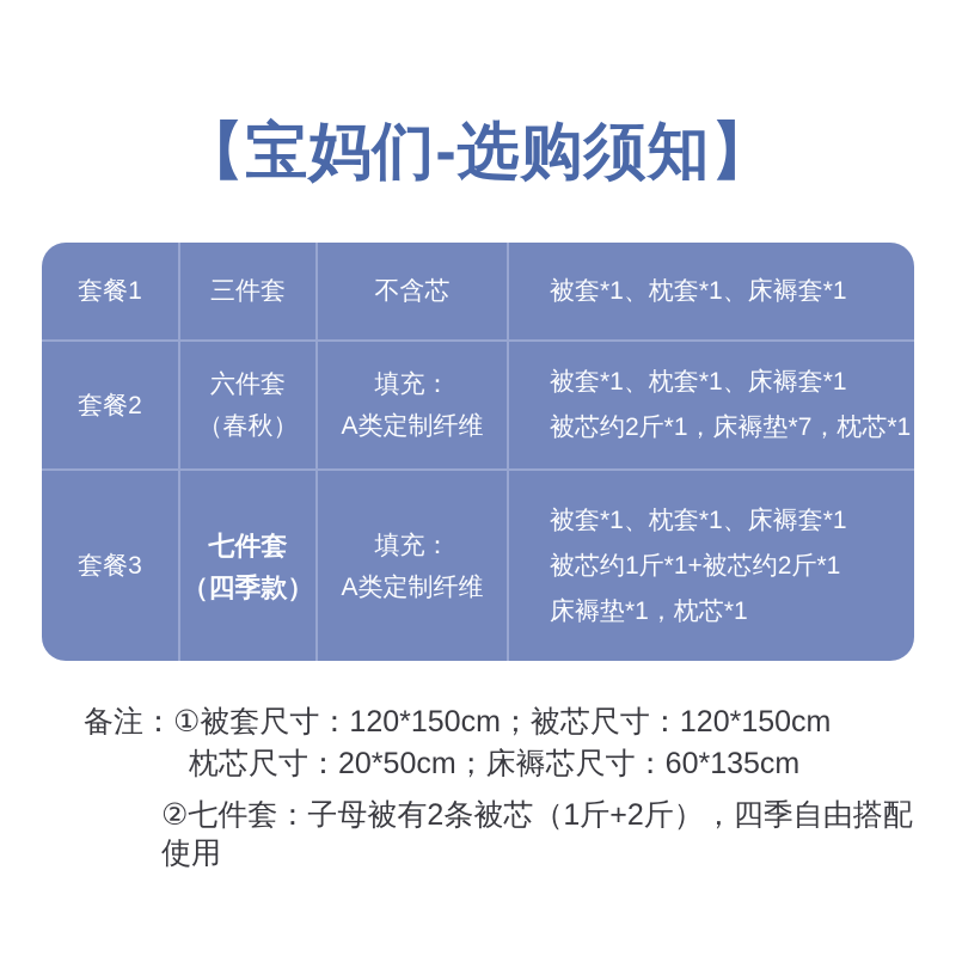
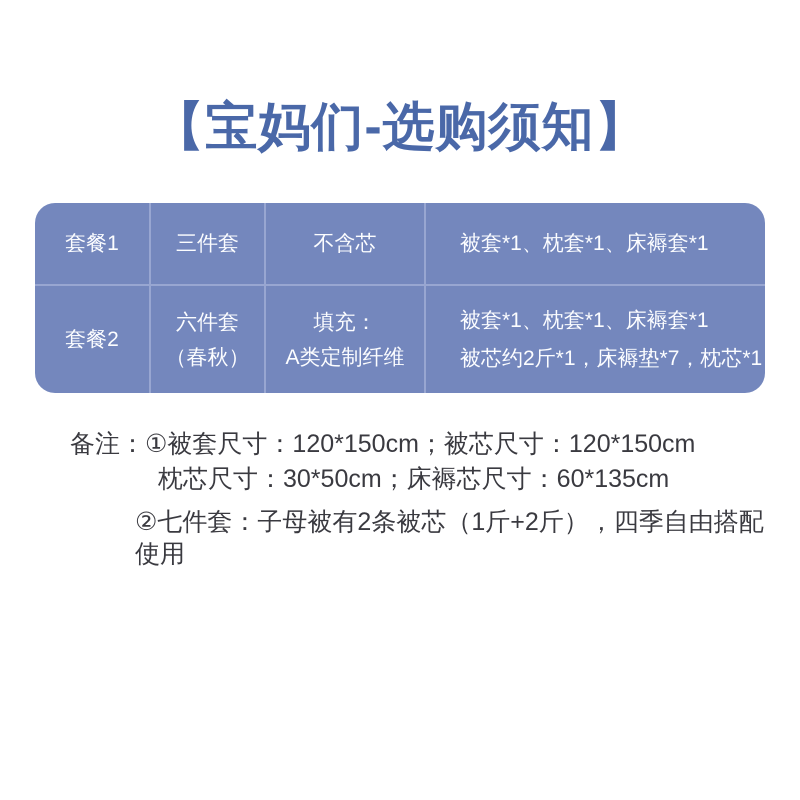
  【宝妈们-选购须知】
  套餐1	三件套	不含芯	被套*1、枕套*1、床褥套*1
  套餐2	六件套 （春秋）	填充： A类定制纤维	被套*1、枕套*1、床褥套*1 被芯约2斤*1，床褥垫*7，枕芯*1
- 套餐3	七件套 （四季款）	填充： A类定制纤维	被套*1、枕套*1、床褥套*1 被芯约1斤*1+被芯约2斤*1 床褥垫*1，枕芯*1
  备注：
  ①被套尺寸：120*150cm；被芯尺寸：120*150cm
- 枕芯尺寸：20*50cm；床褥芯尺寸：60*135cm
+ 枕芯尺寸：30*50cm；床褥芯尺寸：60*135cm
  ②七件套：子母被有2条被芯（1斤+2斤），四季自由搭配
  使用
